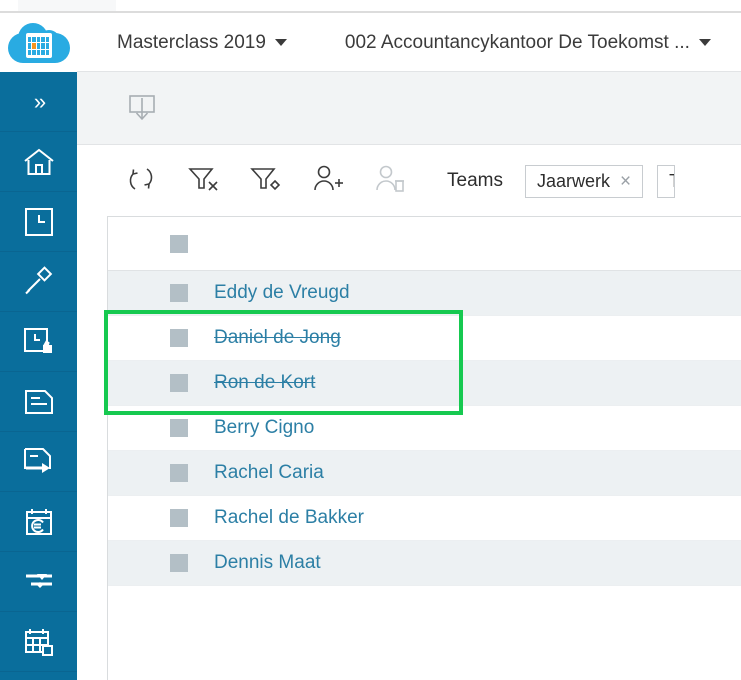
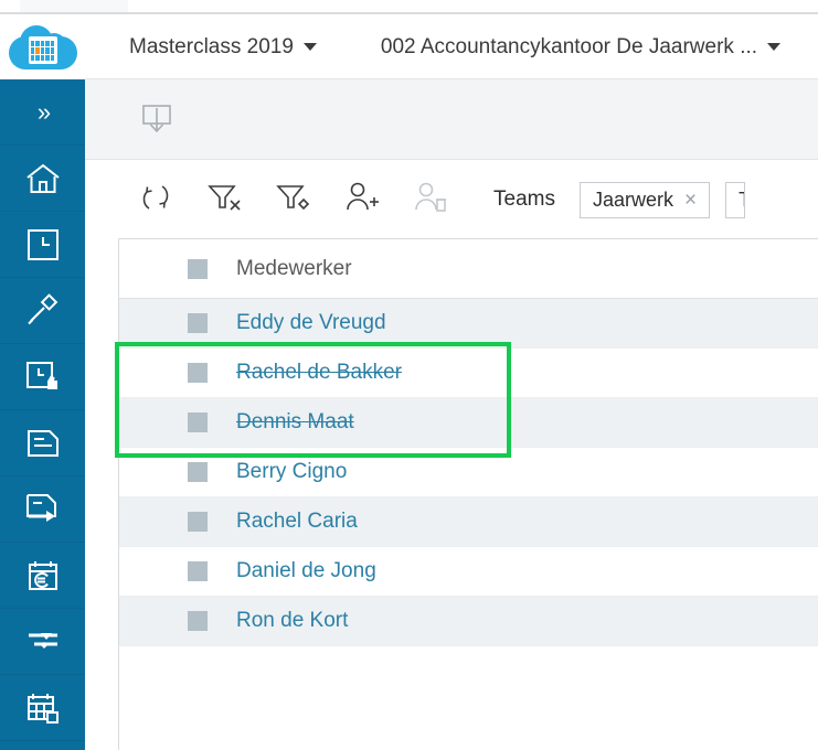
  Masterclass 2019
- 002 Accountancykantoor De Toekomst ...
+ 002 Accountancykantoor De Jaarwerk ...
  »
  Teams
  Jaarwerk
  ×
+ Medewerker
  Eddy de Vreugd
- Daniel de Jong
+ Rachel de Bakker
- Ron de Kort
+ Dennis Maat
  Berry Cigno
  Rachel Caria
- Rachel de Bakker
+ Daniel de Jong
- Dennis Maat
+ Ron de Kort
